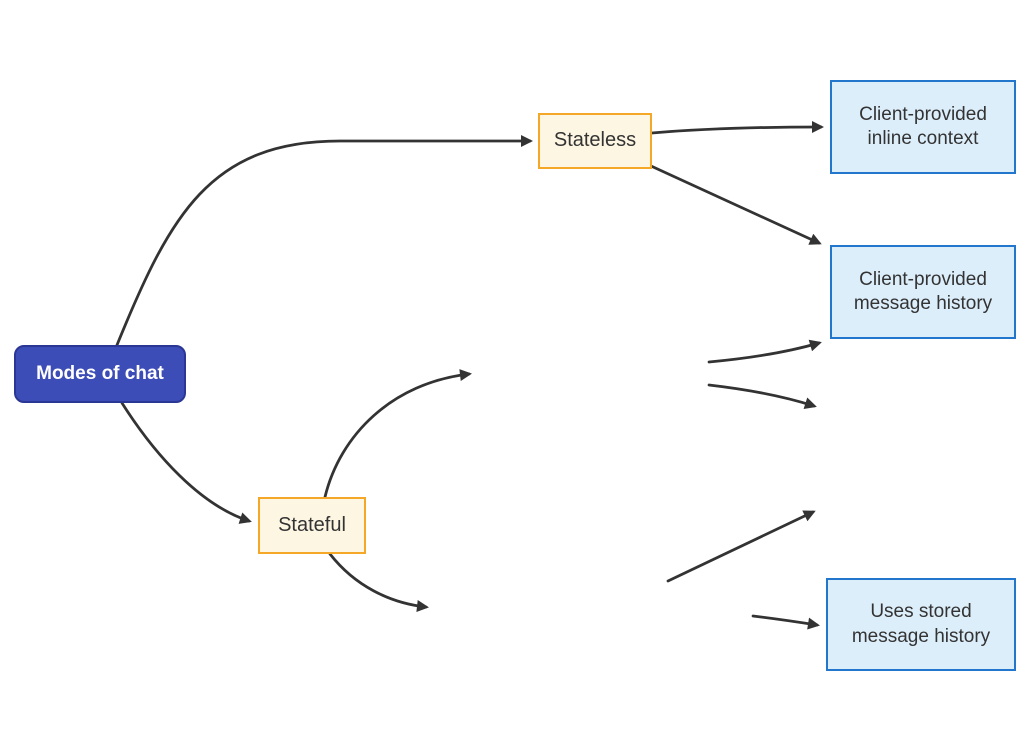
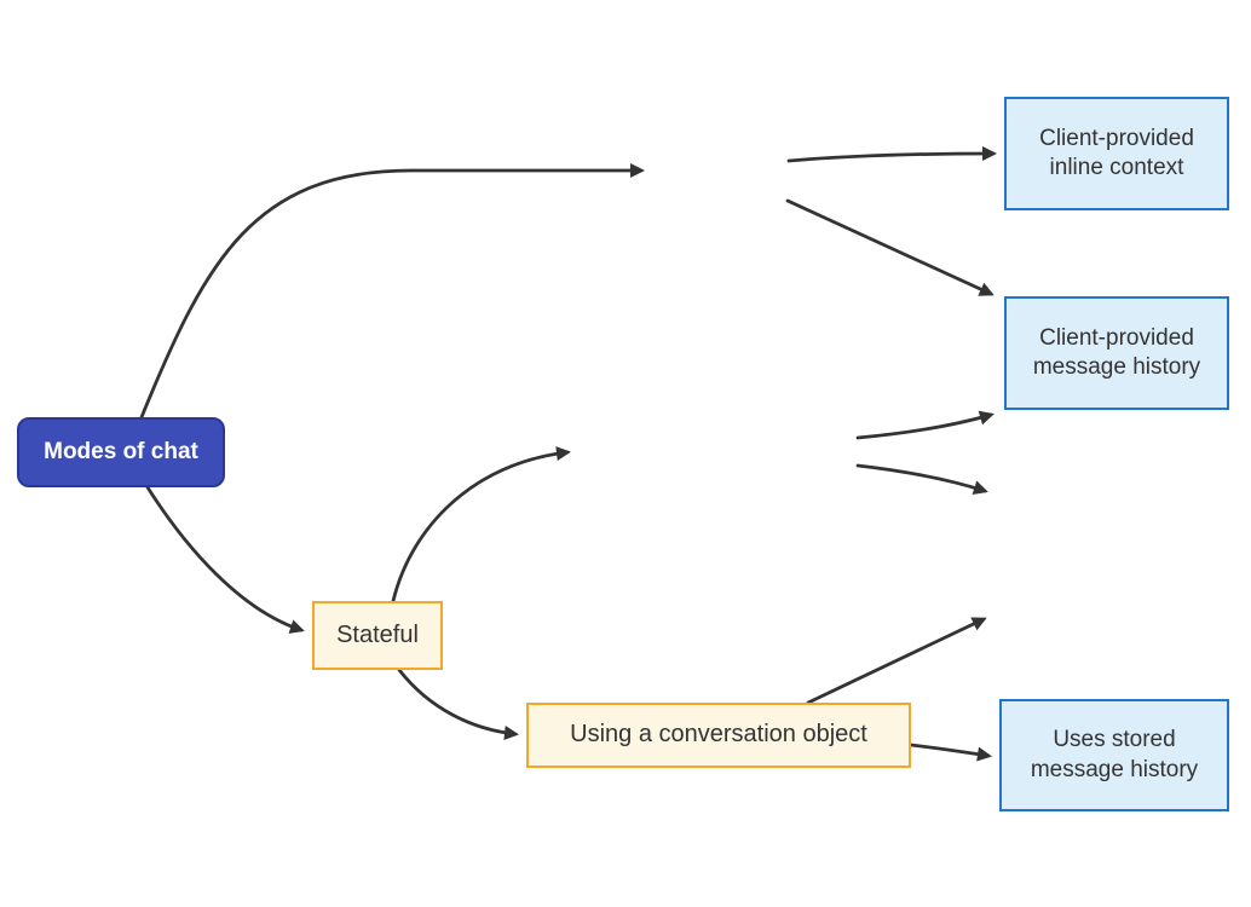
  Modes of chat
- Stateless
  Client-provided
  inline context
  Client-provided
  message history
  Stateful
+ Using a conversation object
  Uses stored
  message history
